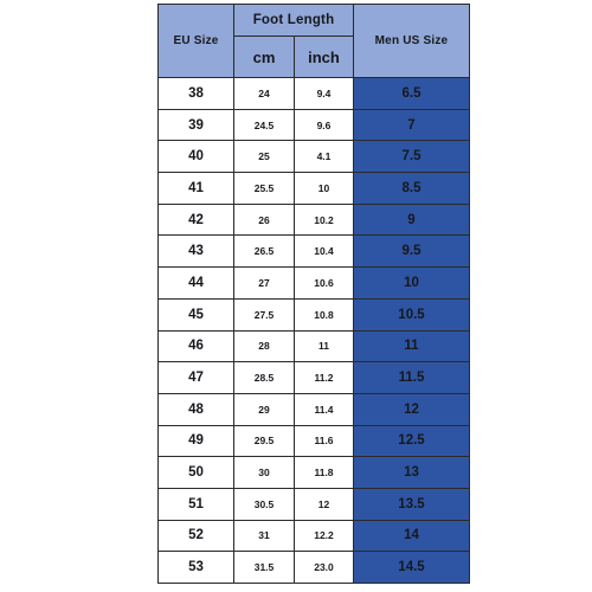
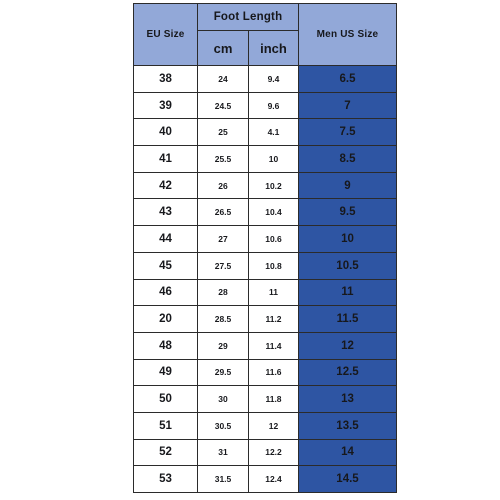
  EU Size	Foot Length	Men US Size
  cm	inch
  38	24	9.4	6.5
  39	24.5	9.6	7
  40	25	4.1	7.5
  41	25.5	10	8.5
  42	26	10.2	9
  43	26.5	10.4	9.5
  44	27	10.6	10
  45	27.5	10.8	10.5
  46	28	11	11
- 47	28.5	11.2	11.5
+ 20	28.5	11.2	11.5
  48	29	11.4	12
  49	29.5	11.6	12.5
  50	30	11.8	13
  51	30.5	12	13.5
  52	31	12.2	14
- 53	31.5	23.0	14.5
+ 53	31.5	12.4	14.5
